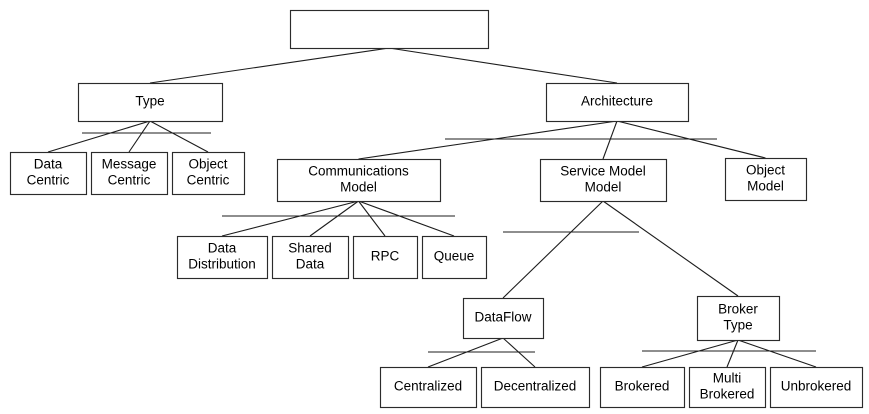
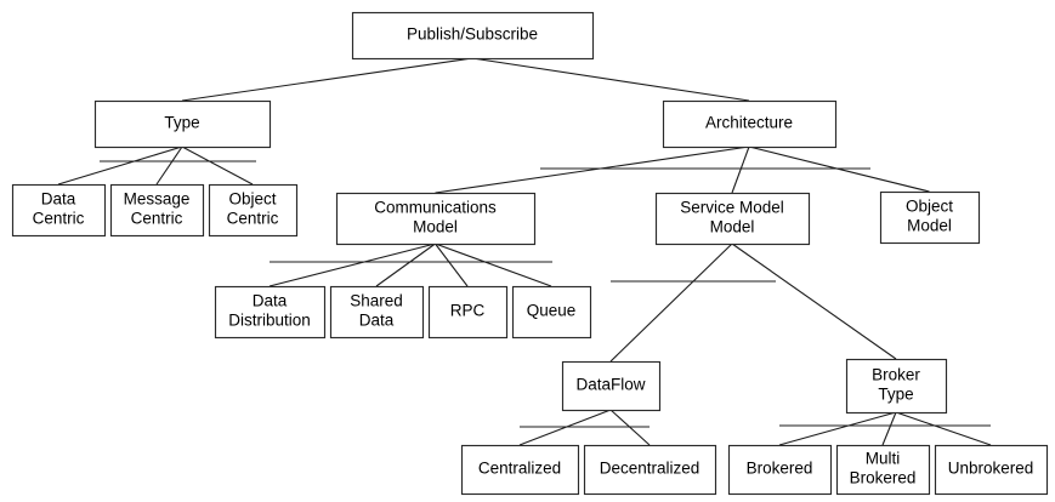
+ Publish/Subscribe
  Type
  Architecture
  Data
  Centric
  Message
  Centric
  Object
  Centric
  Communications
  Model
  Service Model
  Model
  Object
  Model
  Data
  Distribution
  Shared
  Data
  RPC
  Queue
  DataFlow
  Broker
  Type
  Centralized
  Decentralized
  Brokered
  Multi
  Brokered
  Unbrokered
